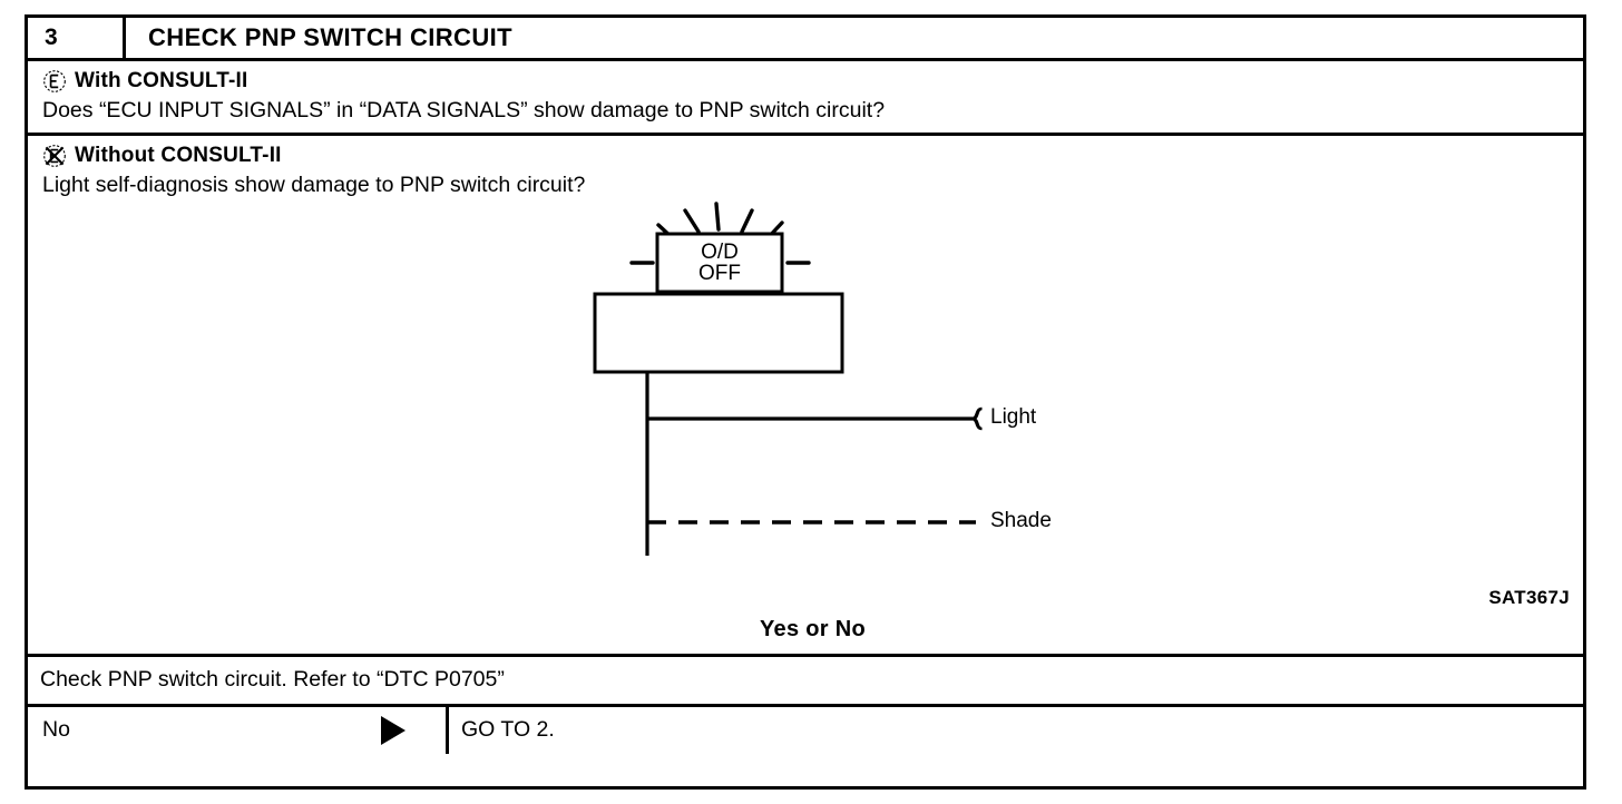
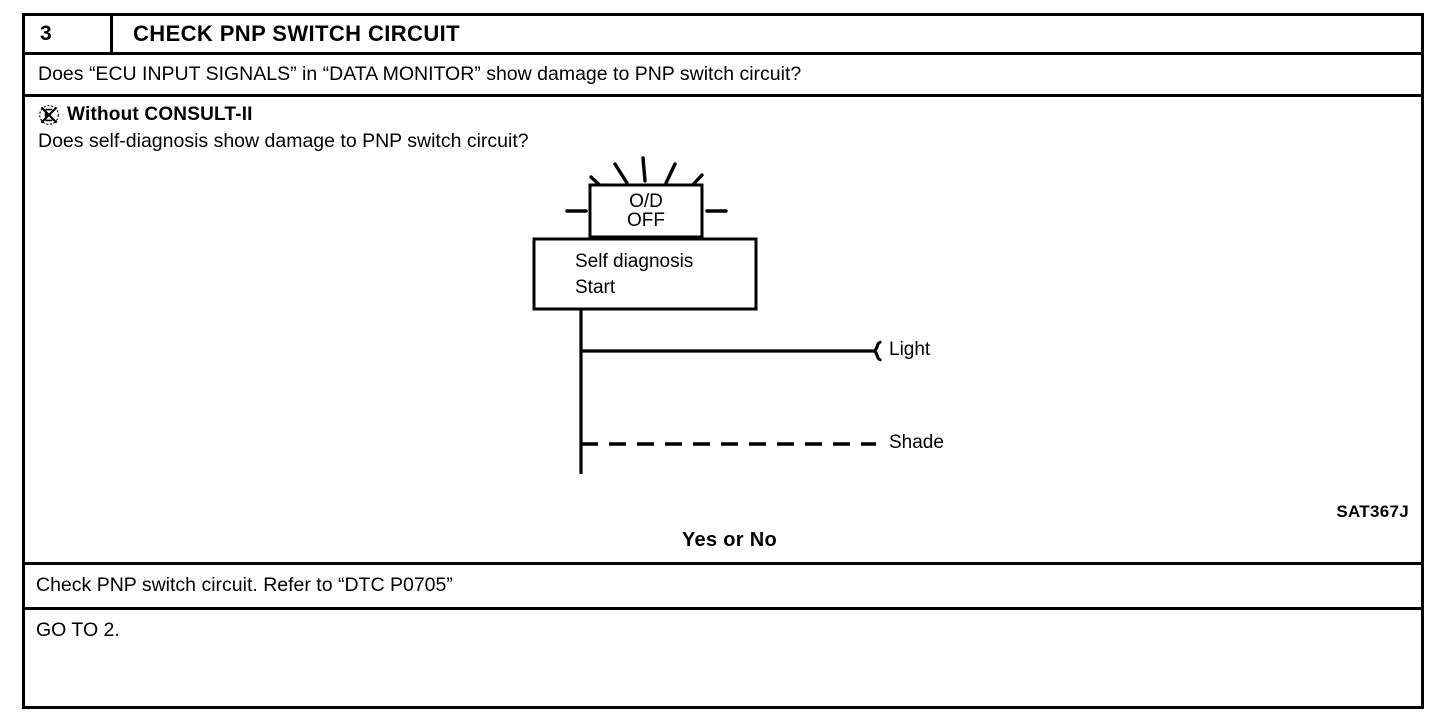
  3
  CHECK PNP SWITCH CIRCUIT
- With CONSULT-II
- Does “ECU INPUT SIGNALS” in “DATA SIGNALS” show damage to PNP switch circuit?
+ Does “ECU INPUT SIGNALS” in “DATA MONITOR” show damage to PNP switch circuit?
  Without CONSULT-II
- Light self-diagnosis show damage to PNP switch circuit?
+ Does self-diagnosis show damage to PNP switch circuit?
  O/D
  OFF
+ Self diagnosis
+ Start
  Light
  Shade
  SAT367J
  Yes or No
  Check PNP switch circuit. Refer to “DTC P0705”
- No
  GO TO 2.
